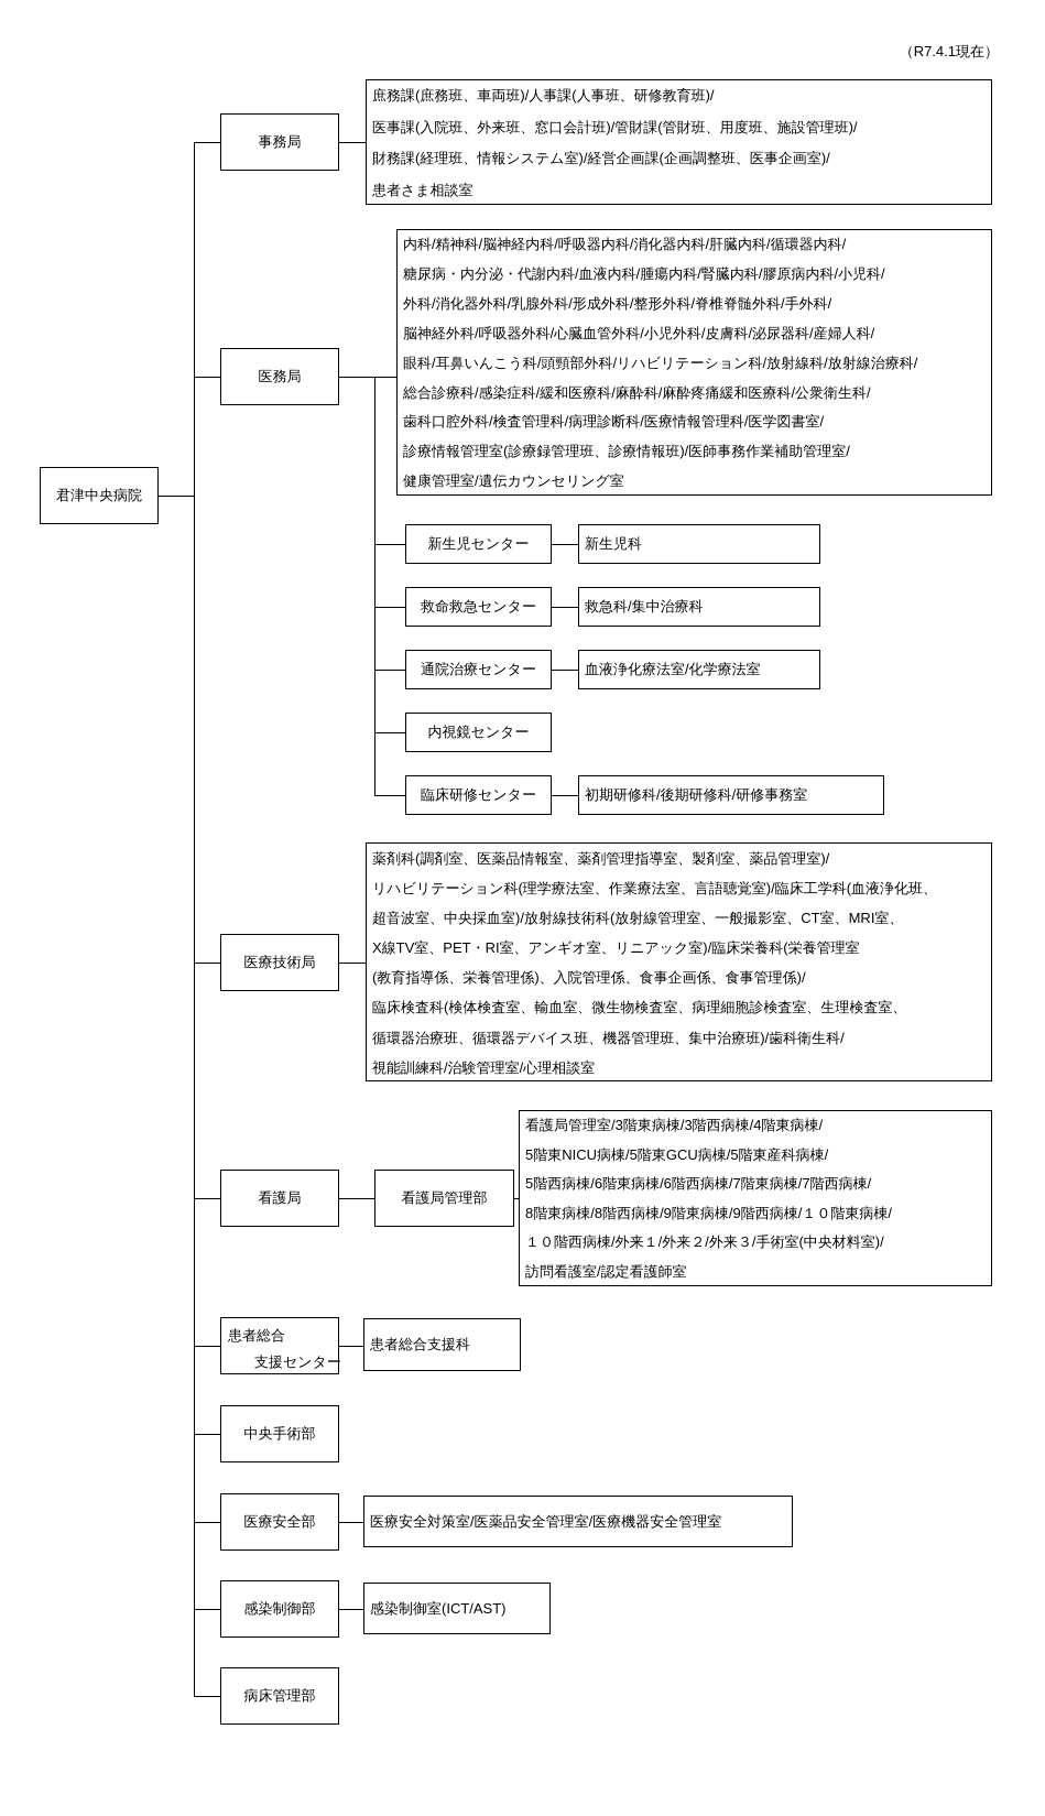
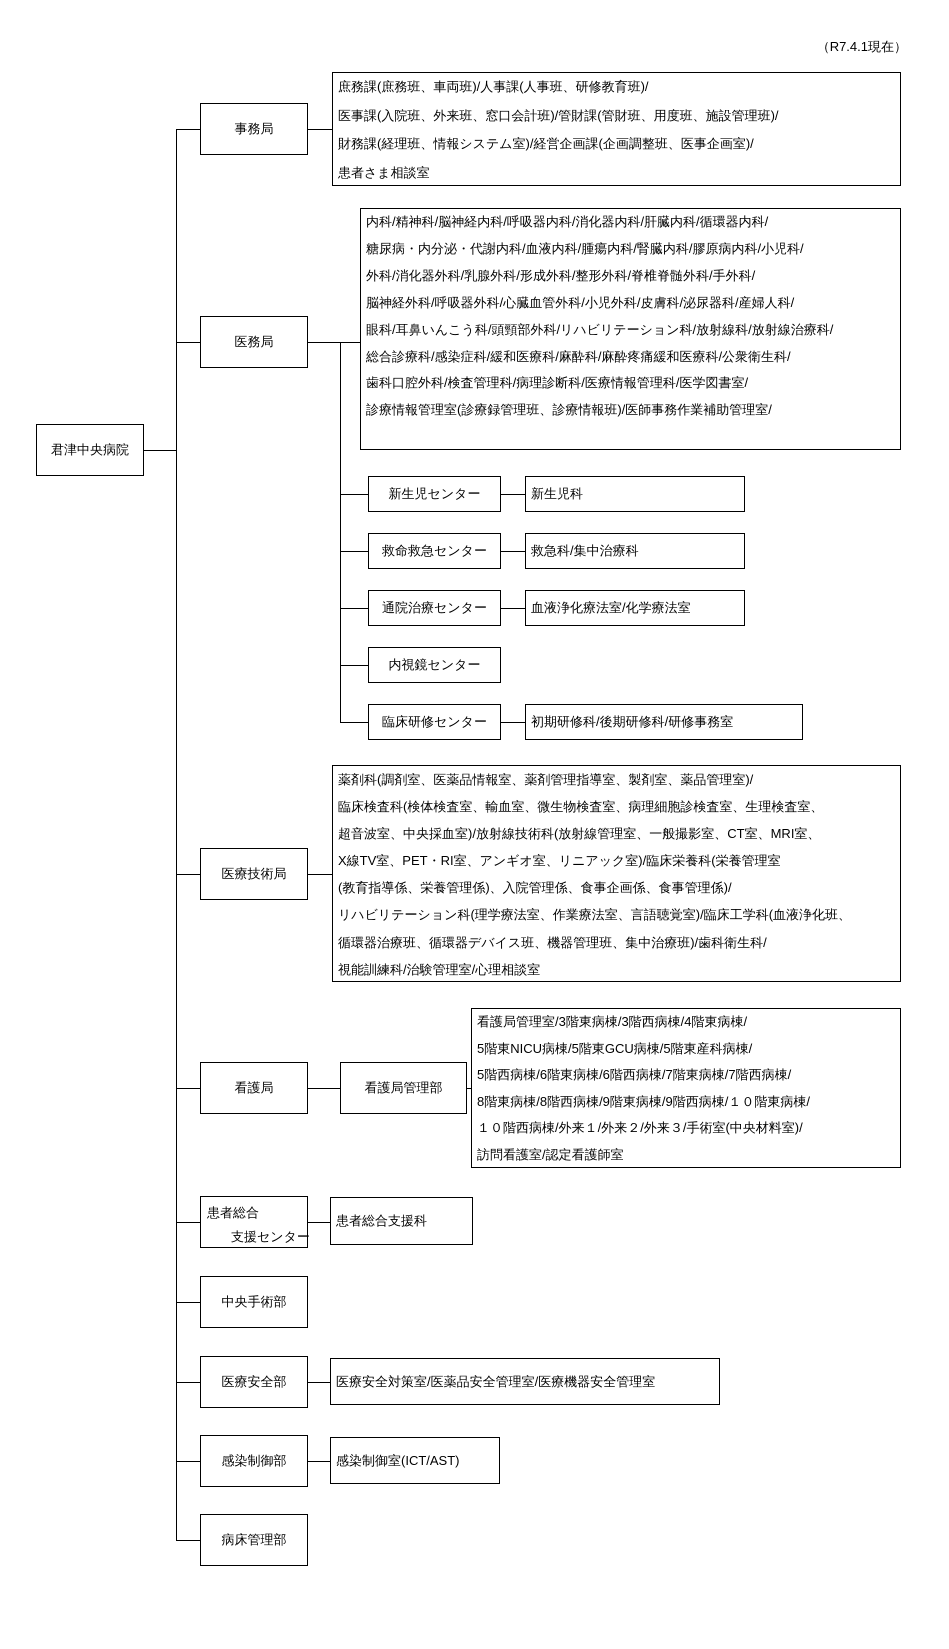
  （R7.4.1現在）
  君津中央病院
  事務局
  医務局
  医療技術局
  看護局
  患者総合
  支援センター
  中央手術部
  医療安全部
  感染制御部
  病床管理部
  庶務課(庶務班、車両班)/人事課(人事班、研修教育班)/
  医事課(入院班、外来班、窓口会計班)/管財課(管財班、用度班、施設管理班)/
  財務課(経理班、情報システム室)/経営企画課(企画調整班、医事企画室)/
  患者さま相談室
  内科/精神科/脳神経内科/呼吸器内科/消化器内科/肝臓内科/循環器内科/
  糖尿病・内分泌・代謝内科/血液内科/腫瘍内科/腎臓内科/膠原病内科/小児科/
  外科/消化器外科/乳腺外科/形成外科/整形外科/脊椎脊髄外科/手外科/
  脳神経外科/呼吸器外科/心臓血管外科/小児外科/皮膚科/泌尿器科/産婦人科/
  眼科/耳鼻いんこう科/頭頸部外科/リハビリテーション科/放射線科/放射線治療科/
  総合診療科/感染症科/緩和医療科/麻酔科/麻酔疼痛緩和医療科/公衆衛生科/
  歯科口腔外科/検査管理科/病理診断科/医療情報管理科/医学図書室/
  診療情報管理室(診療録管理班、診療情報班)/医師事務作業補助管理室/
- 健康管理室/遺伝カウンセリング室
  新生児センター
  新生児科
  救命救急センター
  救急科/集中治療科
  通院治療センター
  血液浄化療法室/化学療法室
  内視鏡センター
  臨床研修センター
  初期研修科/後期研修科/研修事務室
  薬剤科(調剤室、医薬品情報室、薬剤管理指導室、製剤室、薬品管理室)/
- リハビリテーション科(理学療法室、作業療法室、言語聴覚室)/臨床工学科(血液浄化班、
+ 臨床検査科(検体検査室、輸血室、微生物検査室、病理細胞診検査室、生理検査室、
  超音波室、中央採血室)/放射線技術科(放射線管理室、一般撮影室、CT室、MRI室、
  X線TV室、PET・RI室、アンギオ室、リニアック室)/臨床栄養科(栄養管理室
  (教育指導係、栄養管理係)、入院管理係、食事企画係、食事管理係)/
- 臨床検査科(検体検査室、輸血室、微生物検査室、病理細胞診検査室、生理検査室、
+ リハビリテーション科(理学療法室、作業療法室、言語聴覚室)/臨床工学科(血液浄化班、
  循環器治療班、循環器デバイス班、機器管理班、集中治療班)/歯科衛生科/
  視能訓練科/治験管理室/心理相談室
  看護局管理部
  看護局管理室/3階東病棟/3階西病棟/4階東病棟/
  5階東NICU病棟/5階東GCU病棟/5階東産科病棟/
  5階西病棟/6階東病棟/6階西病棟/7階東病棟/7階西病棟/
  8階東病棟/8階西病棟/9階東病棟/9階西病棟/１０階東病棟/
  １０階西病棟/外来１/外来２/外来３/手術室(中央材料室)/
  訪問看護室/認定看護師室
  患者総合支援科
  医療安全対策室/医薬品安全管理室/医療機器安全管理室
  感染制御室(ICT/AST)
